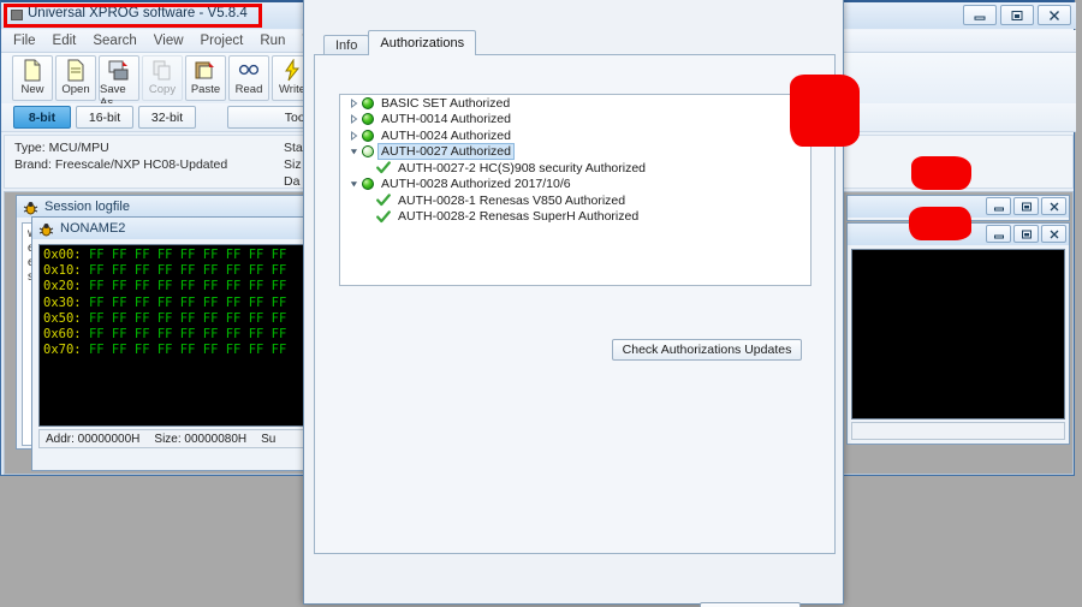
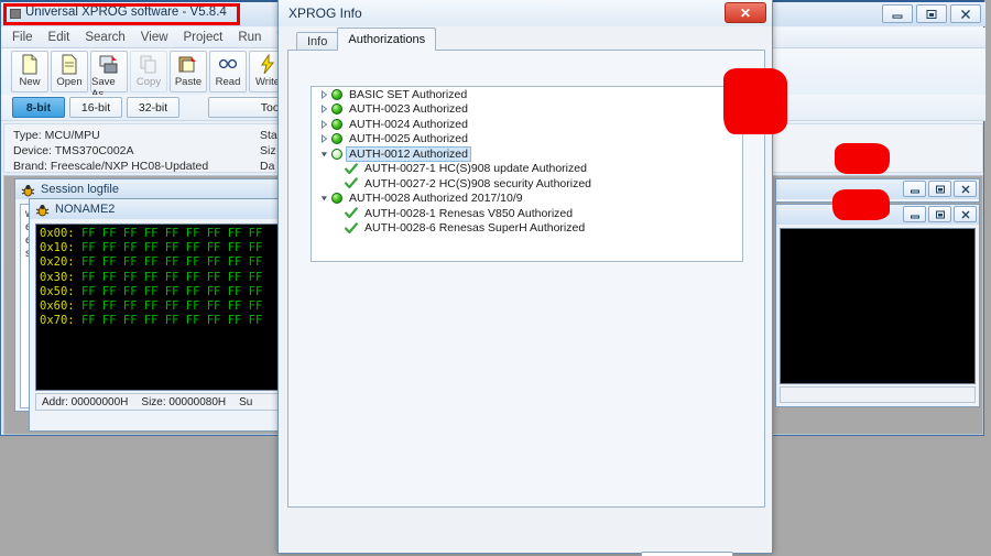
  Universal XPROG software - V5.8.4
  File
  Edit
  Search
  View
  Project
  Run
  New
  Open
  Copy
  Paste
  Read
  Writ
  8-bit
  16-bit
  32-bit
  Type: MCU/MPU
+ Device: TMS370C002A
  Brand: Freescale/NXP HC08-Updated
  Sta
  Siz
  Da
  Session logfile
  NONAME2
  0x00: FF FF FF FF FF FF FF FF FF
  0x10: FF FF FF FF FF FF FF FF FF
  0x20: FF FF FF FF FF FF FF FF FF
  0x30: FF FF FF FF FF FF FF FF FF
  0x50: FF FF FF FF FF FF FF FF FF
  0x60: FF FF FF FF FF FF FF FF FF
  0x70: FF FF FF FF FF FF FF FF FF
  Addr: 00000000H
  Size: 00000080H
  Su
+ XPROG Info
+ ✕
  Info
  Authorizations
  BASIC SET Authorized
- AUTH-0014 Authorized
+ AUTH-0023 Authorized
  AUTH-0024 Authorized
+ AUTH-0025 Authorized
- AUTH-0027 Authorized
+ AUTH-0012 Authorized
+ AUTH-0027-1 HC(S)908 update Authorized
  AUTH-0027-2 HC(S)908 security Authorized
- AUTH-0028 Authorized 2017/10/6
+ AUTH-0028 Authorized 2017/10/9
  AUTH-0028-1 Renesas V850 Authorized
- AUTH-0028-2 Renesas SuperH Authorized
+ AUTH-0028-6 Renesas SuperH Authorized
- Check Authorizations Updates
